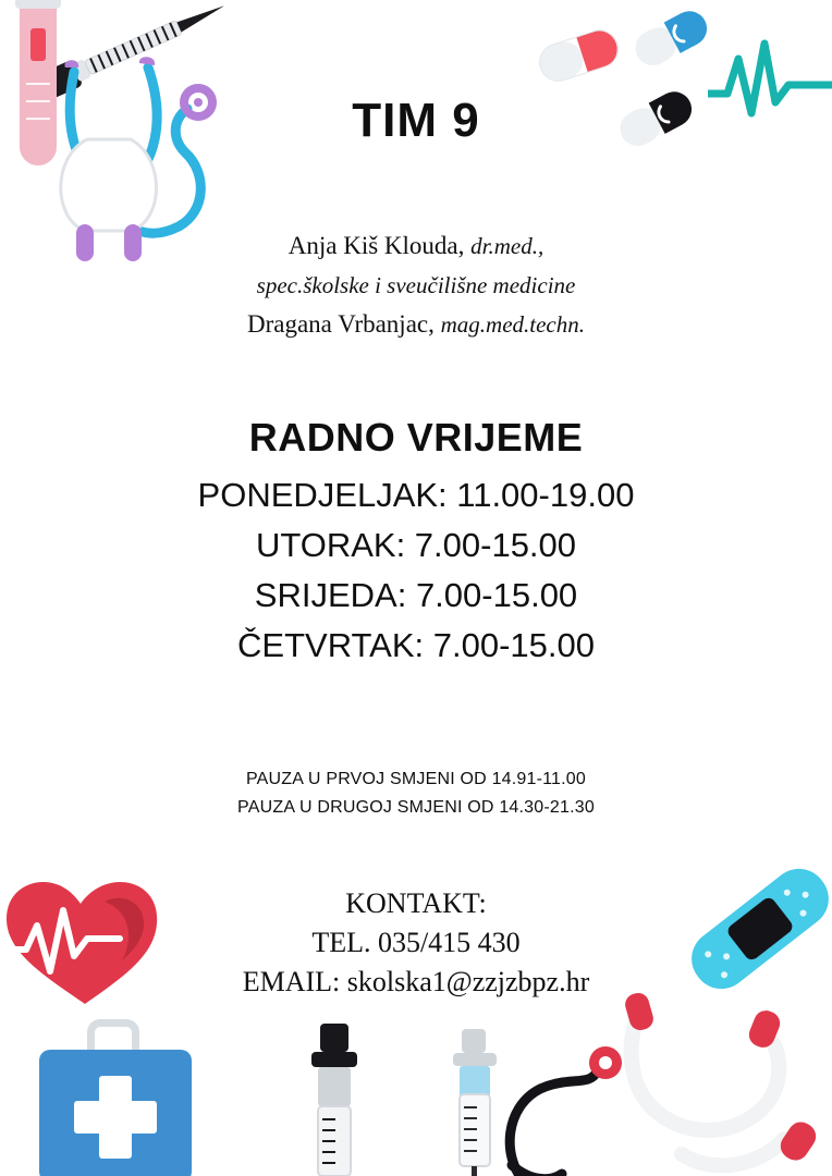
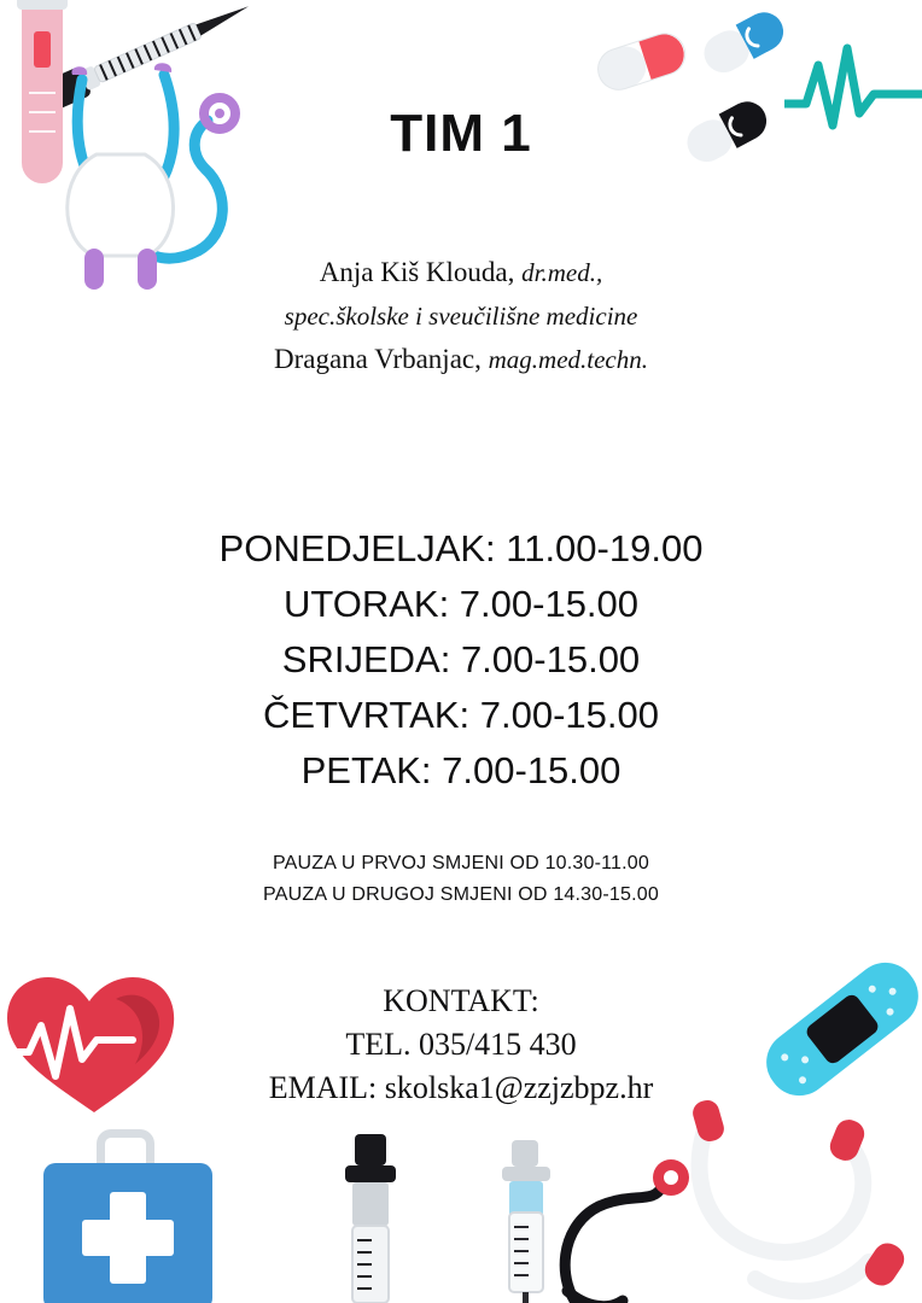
- TIM 9
+ TIM 1
  Anja Kiš Klouda, dr.med.,
  spec.školske i sveučilišne medicine
  Dragana Vrbanjac, mag.med.techn.
- RADNO VRIJEME
  PONEDJELJAK: 11.00-19.00
  UTORAK: 7.00-15.00
  SRIJEDA: 7.00-15.00
  ČETVRTAK: 7.00-15.00
+ PETAK: 7.00-15.00
- PAUZA U PRVOJ SMJENI OD 14.91-11.00
+ PAUZA U PRVOJ SMJENI OD 10.30-11.00
- PAUZA U DRUGOJ SMJENI OD 14.30-21.30
+ PAUZA U DRUGOJ SMJENI OD 14.30-15.00
  KONTAKT:
  TEL. 035/415 430
  EMAIL: skolska1@zzjzbpz.hr
